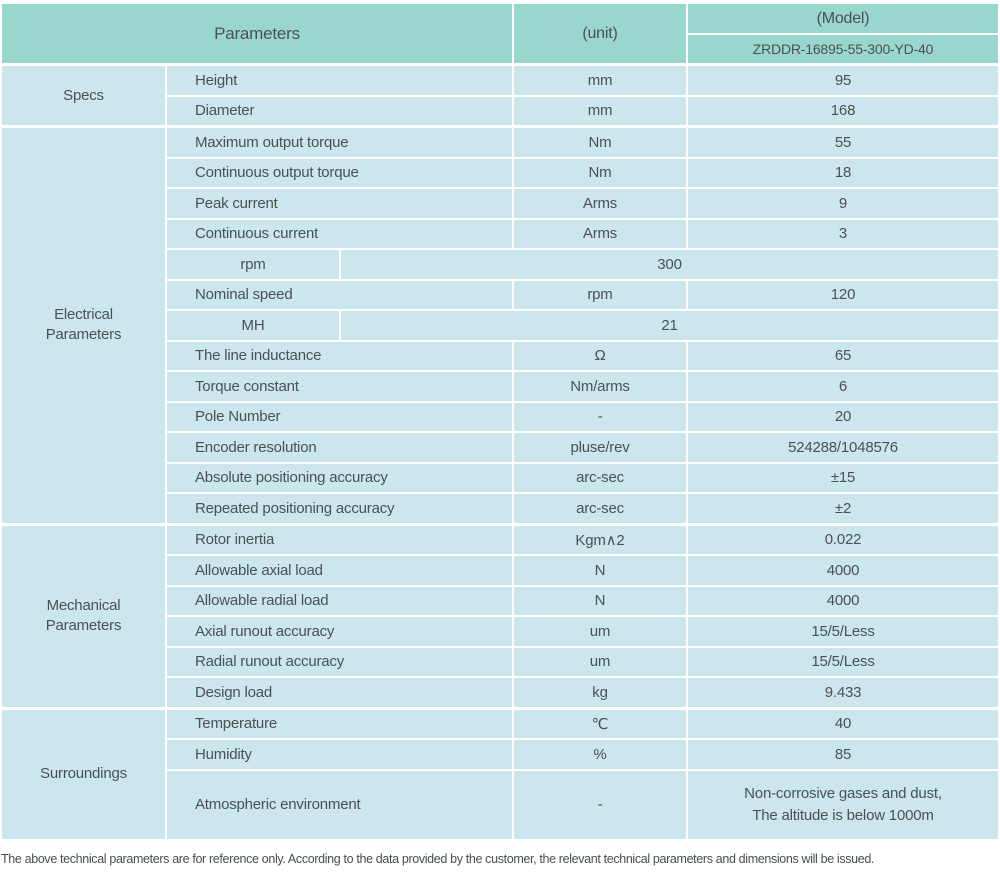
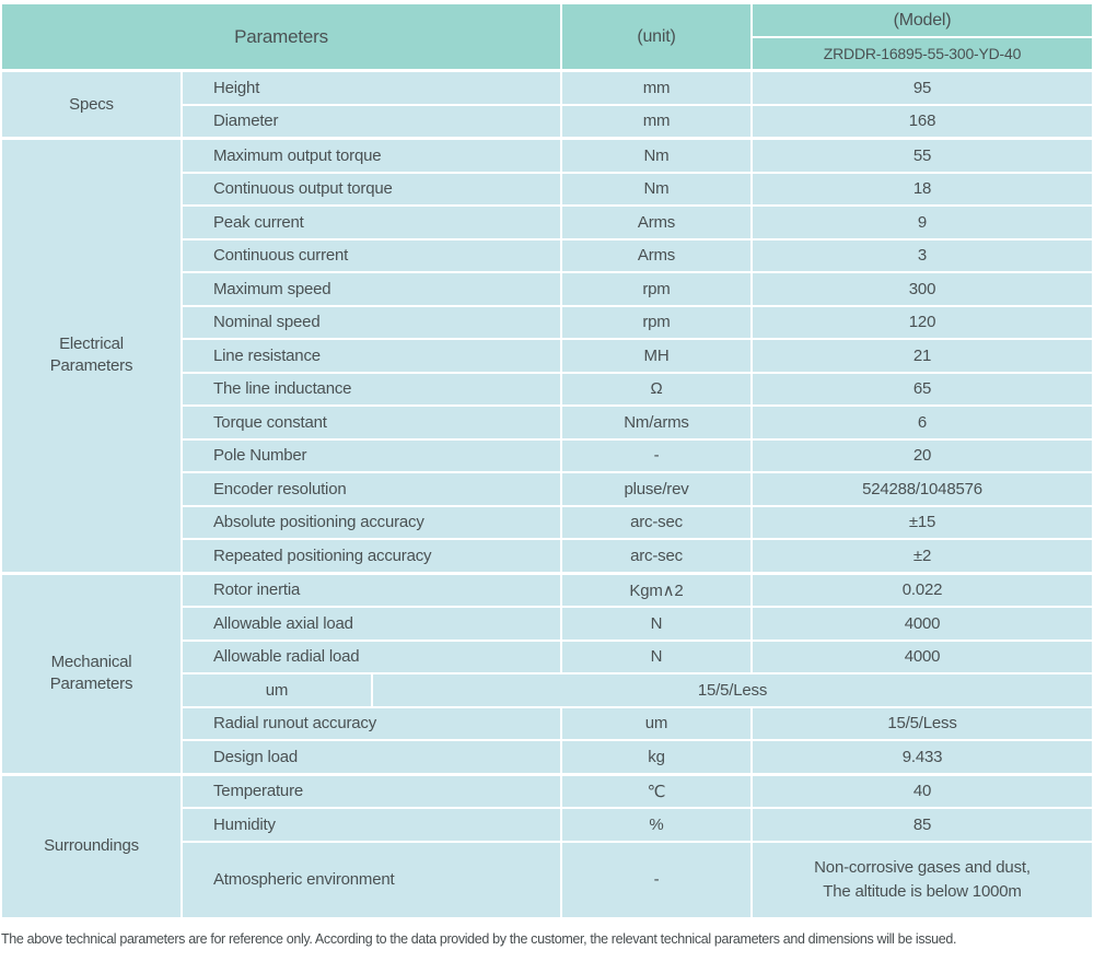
  Parameters
  (unit)
  (Model)
  ZRDDR-16895-55-300-YD-40
  Specs
  Height
  mm
  95
  Diameter
  mm
  168
  Electrical Parameters
  Maximum output torque
  Nm
  55
  Continuous output torque
  Nm
  18
  Peak current
  Arms
  9
  Continuous current
  Arms
  3
+ Maximum speed
  rpm
  300
  Nominal speed
  rpm
  120
+ Line resistance
  MH
  21
  The line inductance
  Ω
  65
  Torque constant
  Nm/arms
  6
  Pole Number
  -
  20
  Encoder resolution
  pluse/rev
  524288/1048576
  Absolute positioning accuracy
  arc-sec
  ±15
  Repeated positioning accuracy
  arc-sec
  ±2
  Mechanical Parameters
  Rotor inertia
  Kgm∧2
  0.022
  Allowable axial load
  N
  4000
  Allowable radial load
  N
  4000
- Axial runout accuracy
  um
  15/5/Less
  Radial runout accuracy
  um
  15/5/Less
  Design load
  kg
  9.433
  Surroundings
  Temperature
  ℃
  40
  Humidity
  %
  85
  Atmospheric environment
  -
  Non-corrosive gases and dust,
  The altitude is below 1000m
  The above technical parameters are for reference only. According to the data provided by the customer, the relevant technical parameters and dimensions will be issued.
